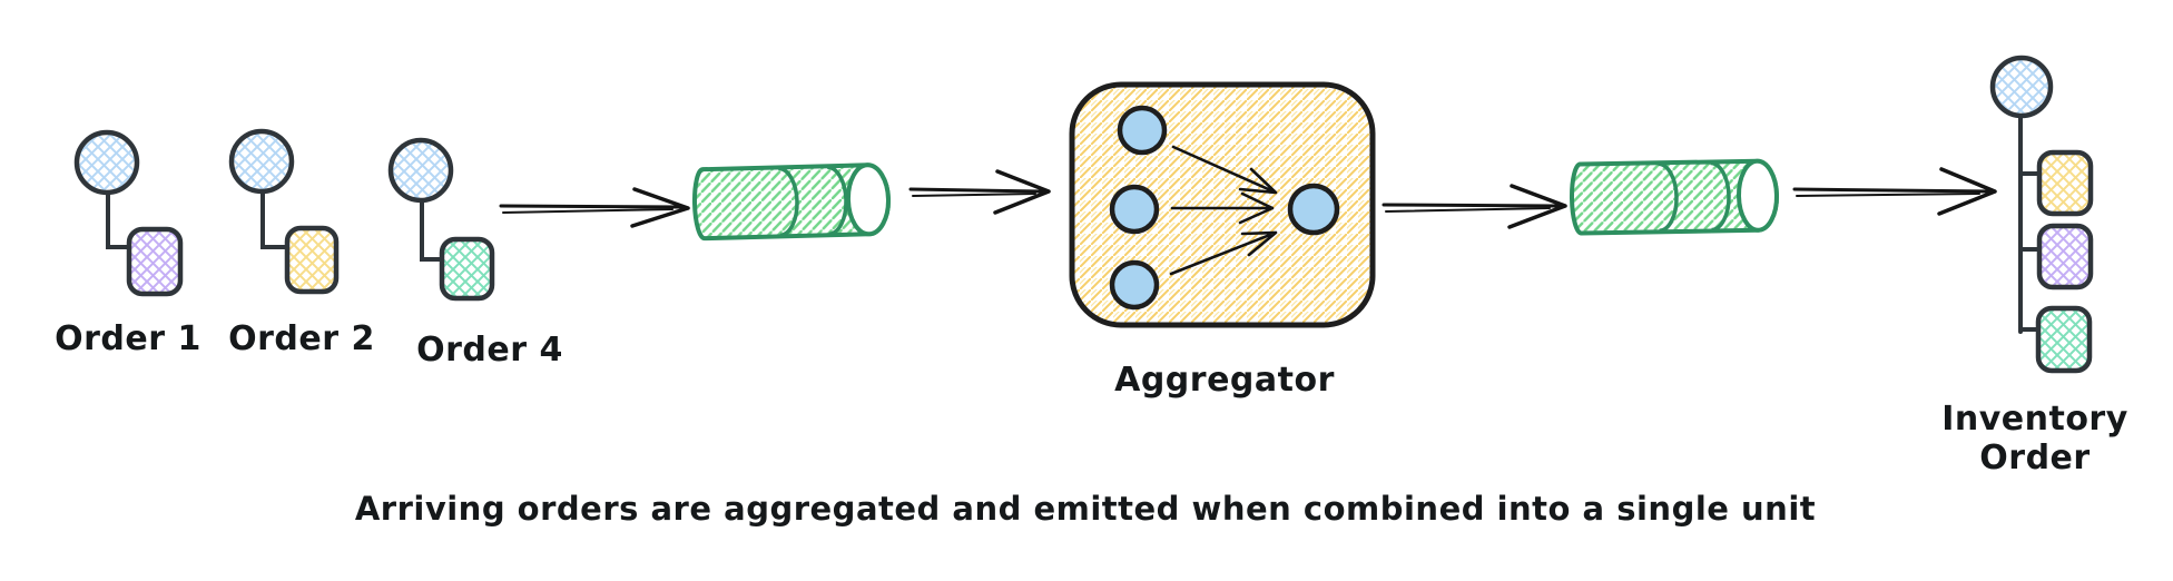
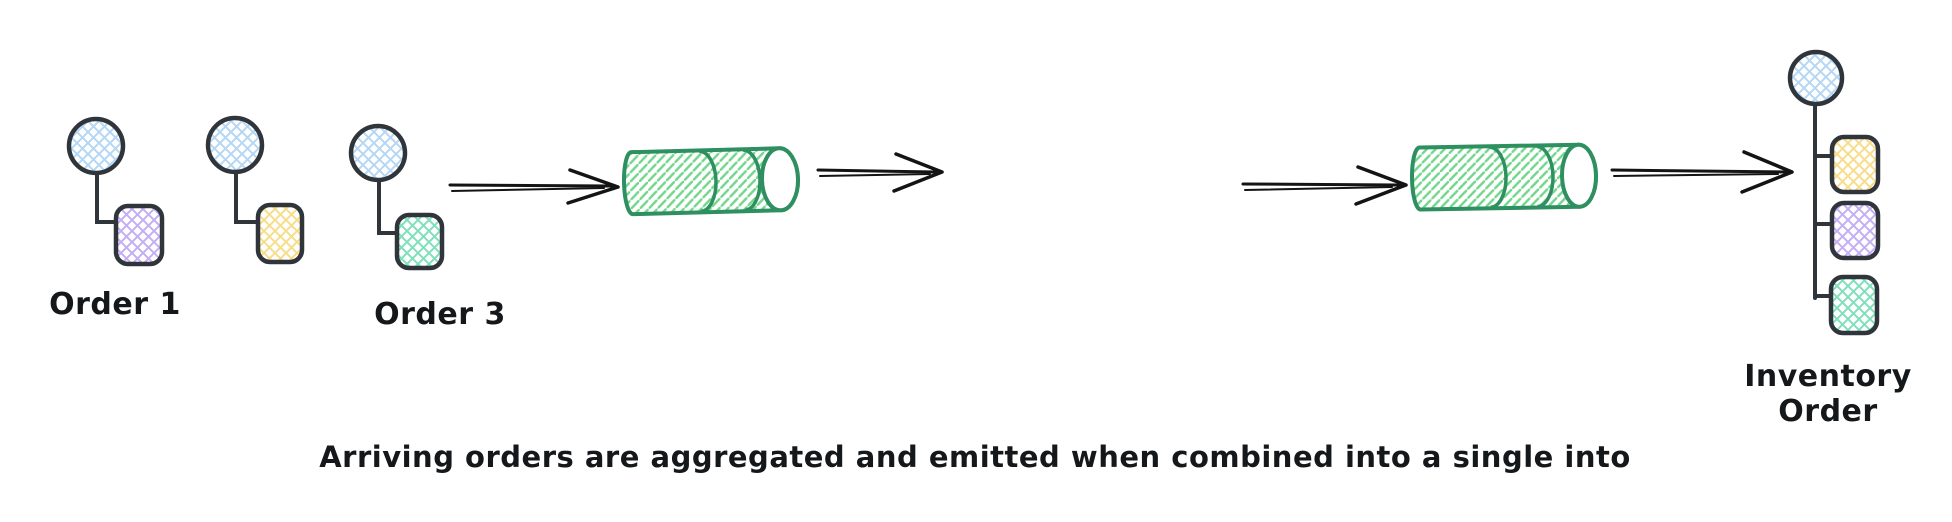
  Order 1
- Order 2
- Order 4
+ Order 3
- Aggregator
  Inventory
  Order
- Arriving orders are aggregated and emitted when combined into a single unit
+ Arriving orders are aggregated and emitted when combined into a single into
